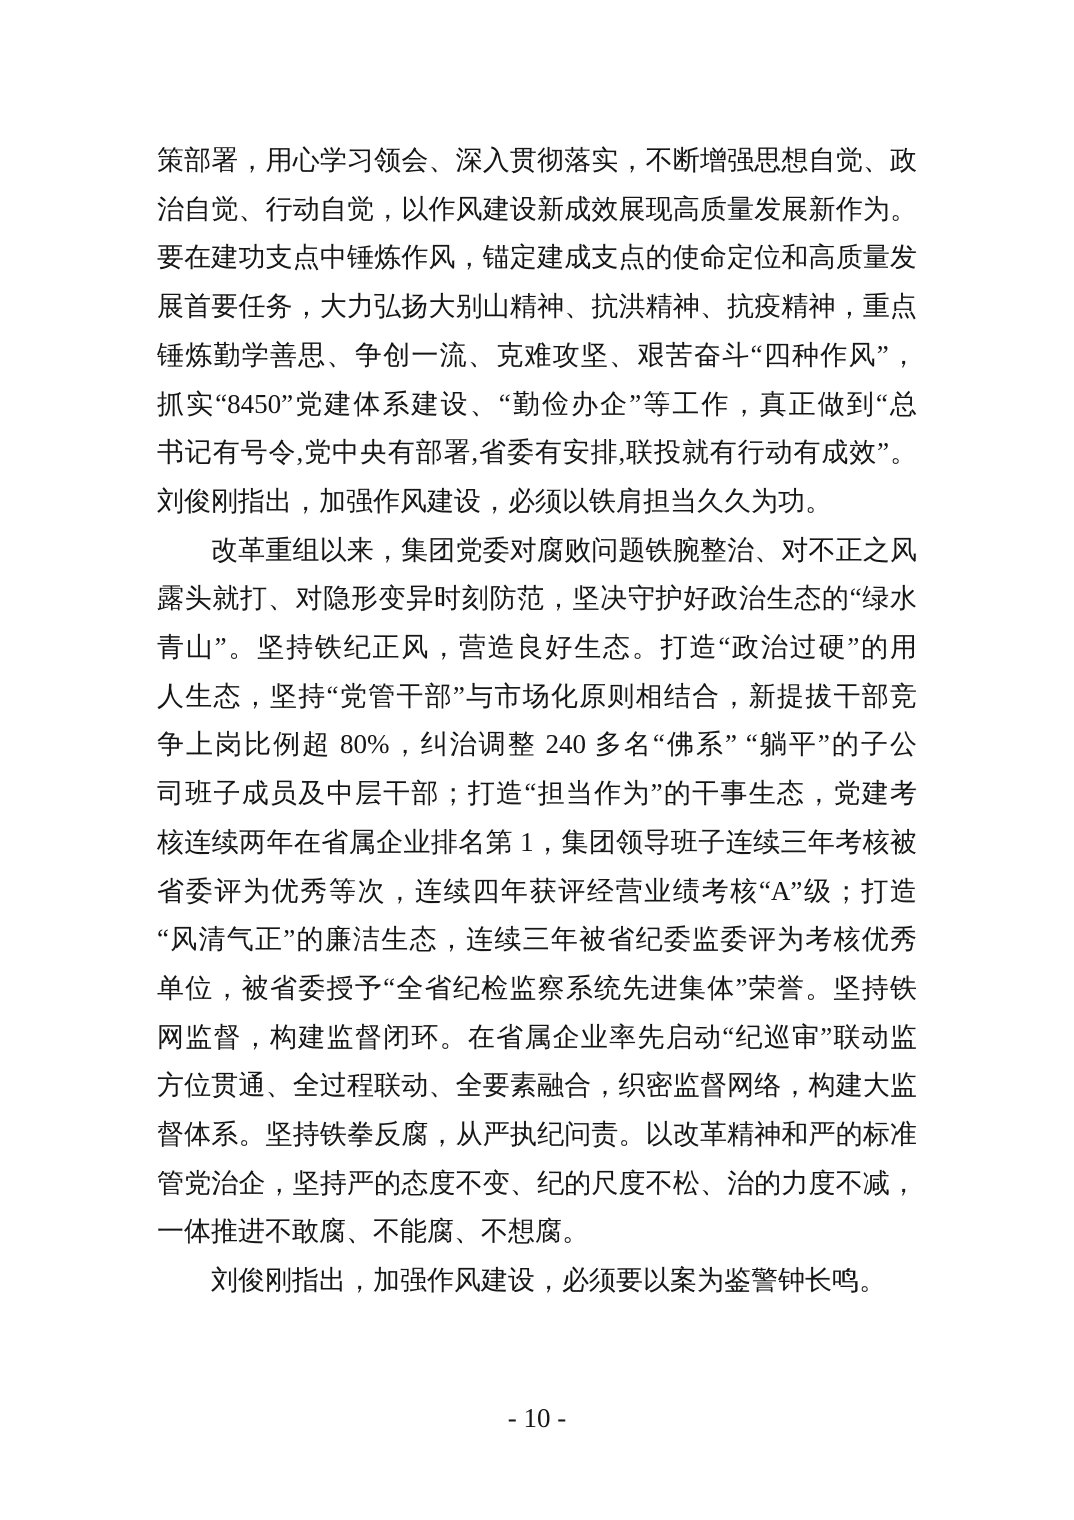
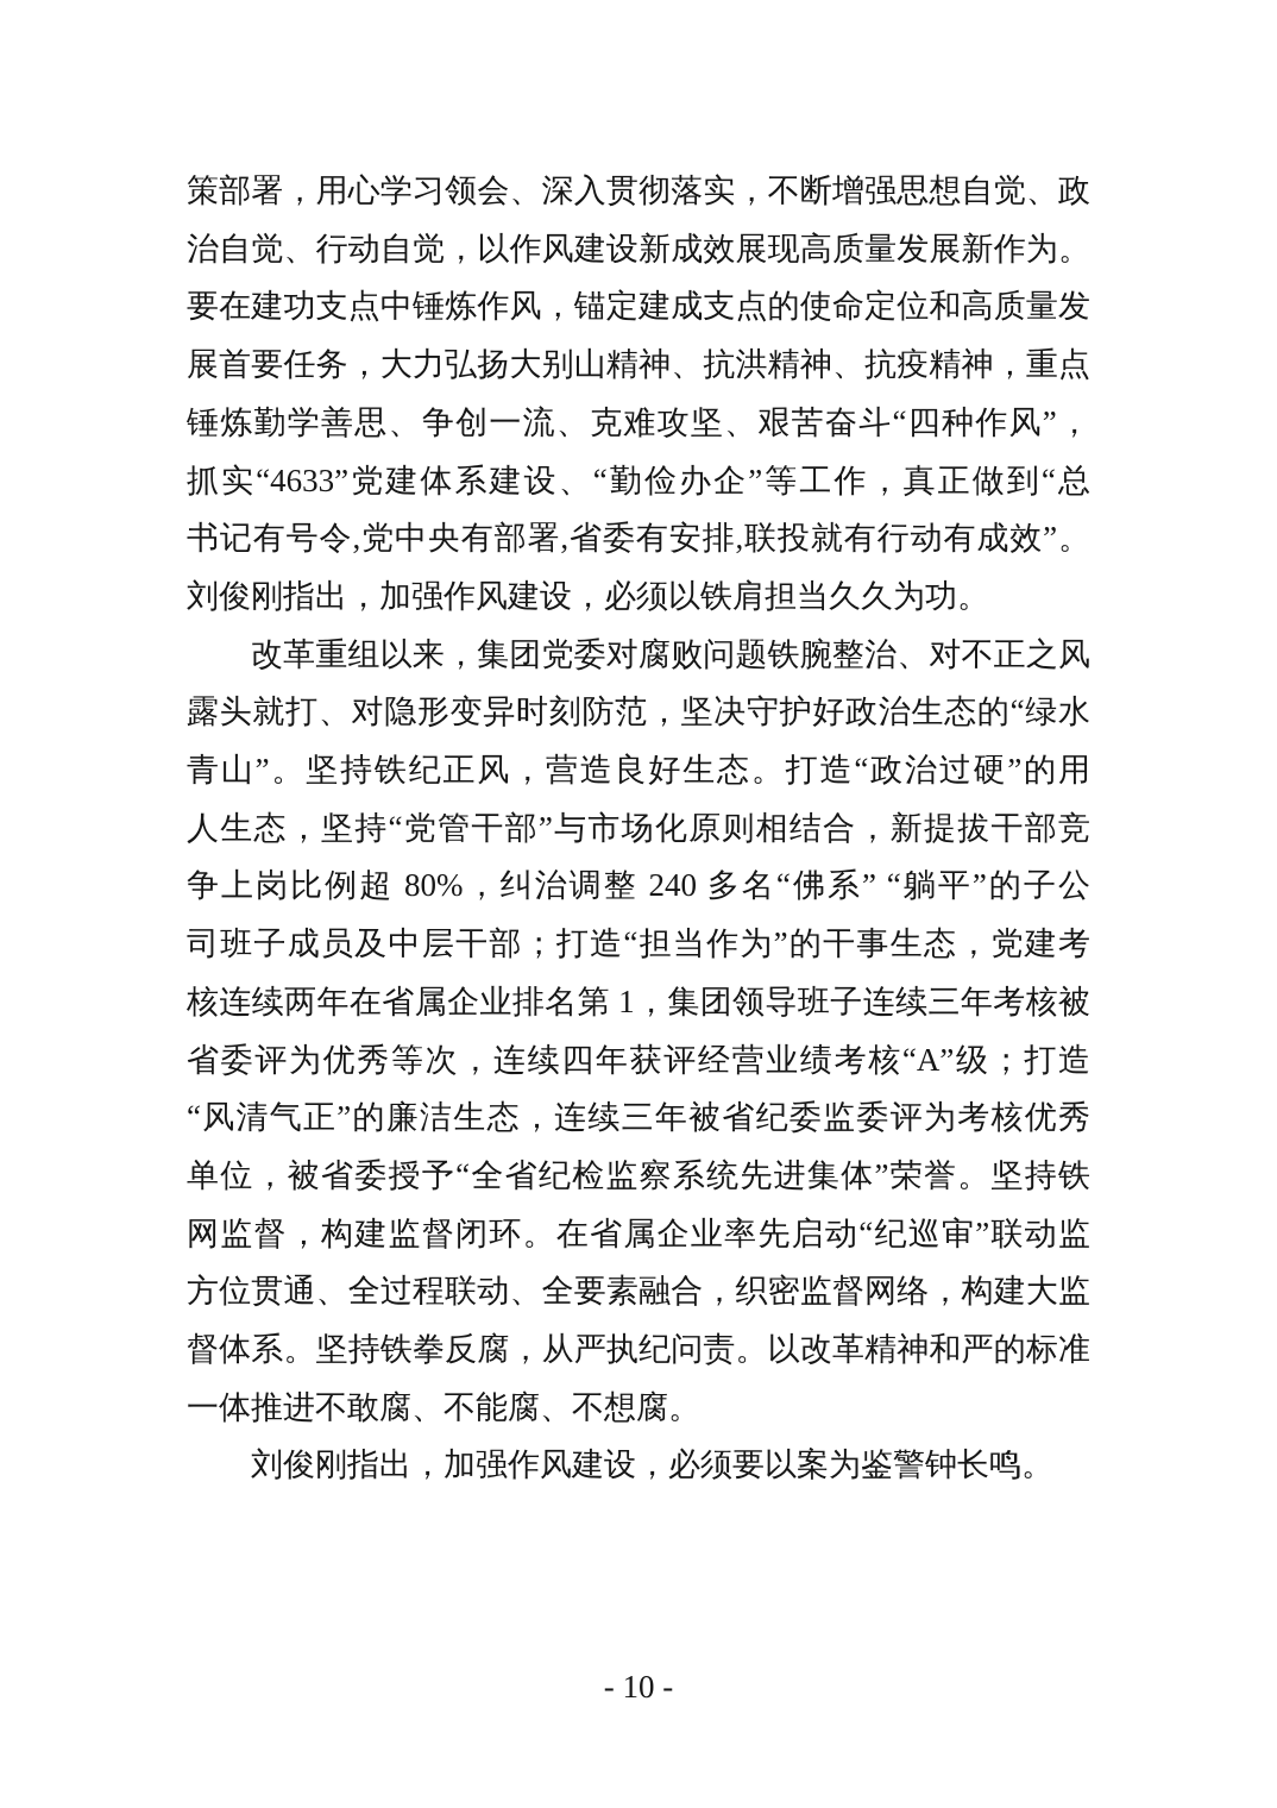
  策部署，用心学习领会、深入贯彻落实，不断增强思想自觉、政
  治自觉、行动自觉，以作风建设新成效展现高质量发展新作为。
  要在建功支点中锤炼作风，锚定建成支点的使命定位和高质量发
  展首要任务，大力弘扬大别山精神、抗洪精神、抗疫精神，重点
  锤炼勤学善思、争创一流、克难攻坚、艰苦奋斗“四种作风”，
- 抓实“8450”党建体系建设、“勤俭办企”等工作，真正做到“总
+ 抓实“4633”党建体系建设、“勤俭办企”等工作，真正做到“总
  书记有号令,党中央有部署,省委有安排,联投就有行动有成效”。
  刘俊刚指出，加强作风建设，必须以铁肩担当久久为功。
  改革重组以来，集团党委对腐败问题铁腕整治、对不正之风
  露头就打、对隐形变异时刻防范，坚决守护好政治生态的“绿水
  青山”。坚持铁纪正风，营造良好生态。打造“政治过硬”的用
  人生态，坚持“党管干部”与市场化原则相结合，新提拔干部竞
  争上岗比例超 80%，纠治调整 240 多名“佛系” “躺平”的子公
  司班子成员及中层干部；打造“担当作为”的干事生态，党建考
  核连续两年在省属企业排名第 1，集团领导班子连续三年考核被
  省委评为优秀等次，连续四年获评经营业绩考核“A”级；打造
  “风清气正”的廉洁生态，连续三年被省纪委监委评为考核优秀
  单位，被省委授予“全省纪检监察系统先进集体”荣誉。坚持铁
  网监督，构建监督闭环。在省属企业率先启动“纪巡审”联动监
  方位贯通、全过程联动、全要素融合，织密监督网络，构建大监
  督体系。坚持铁拳反腐，从严执纪问责。以改革精神和严的标准
- 管党治企，坚持严的态度不变、纪的尺度不松、治的力度不减，
  一体推进不敢腐、不能腐、不想腐。
  刘俊刚指出，加强作风建设，必须要以案为鉴警钟长鸣。
  - 10 -
